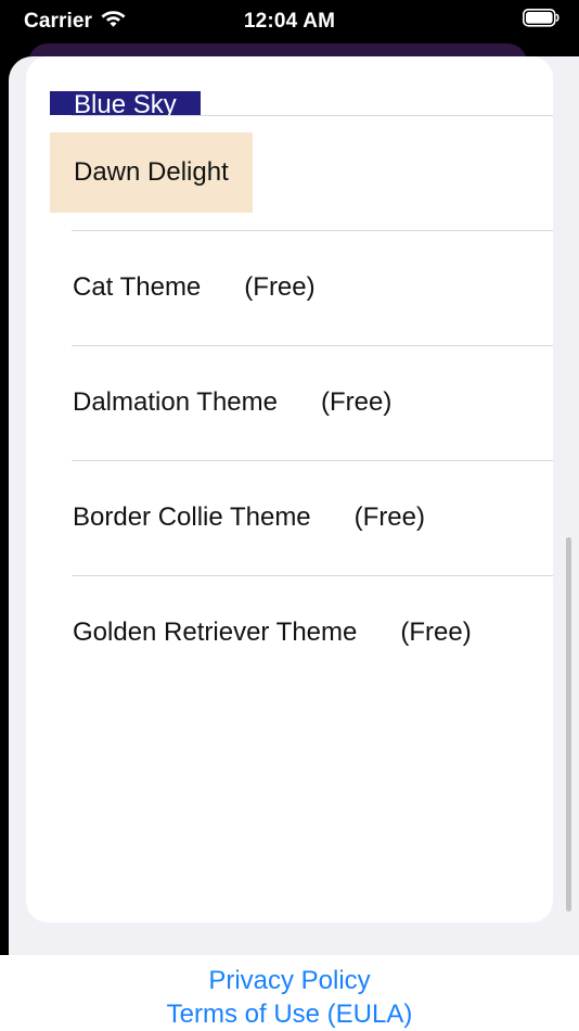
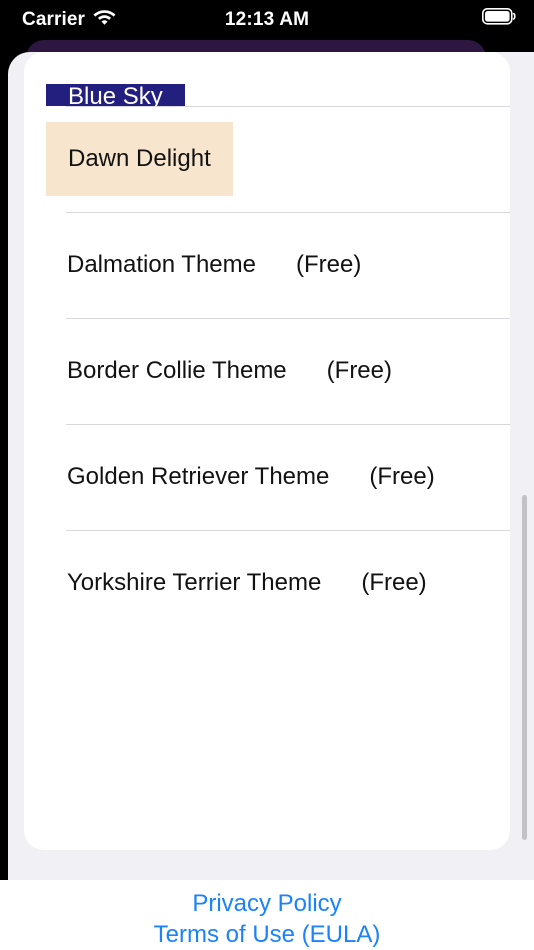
  Carrier
- 12:04 AM
+ 12:13 AM
  Blue Sky
  Dawn Delight
- Cat Theme (Free)
  Dalmation Theme (Free)
  Border Collie Theme (Free)
  Golden Retriever Theme (Free)
+ Yorkshire Terrier Theme (Free)
  Privacy Policy
  Terms of Use (EULA)
